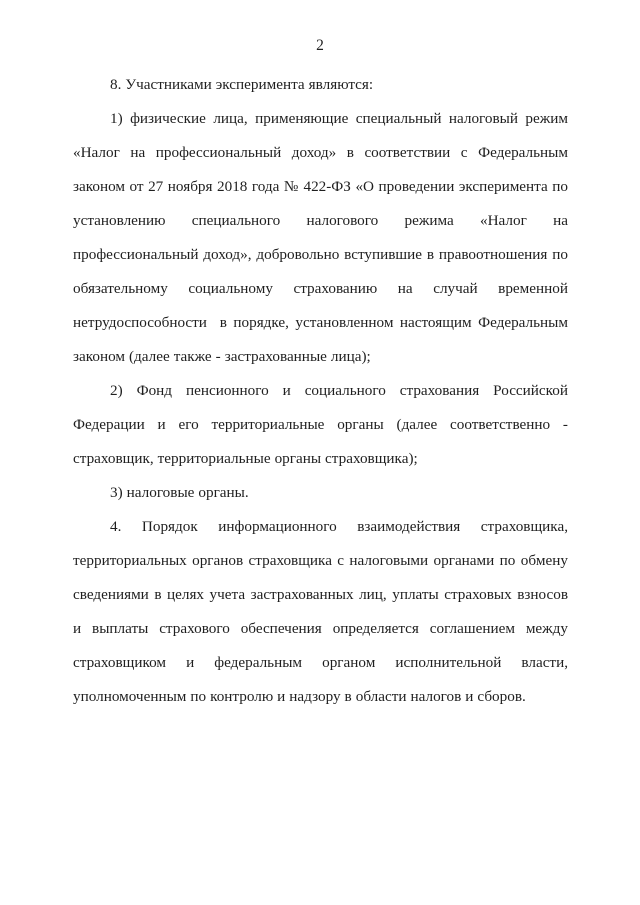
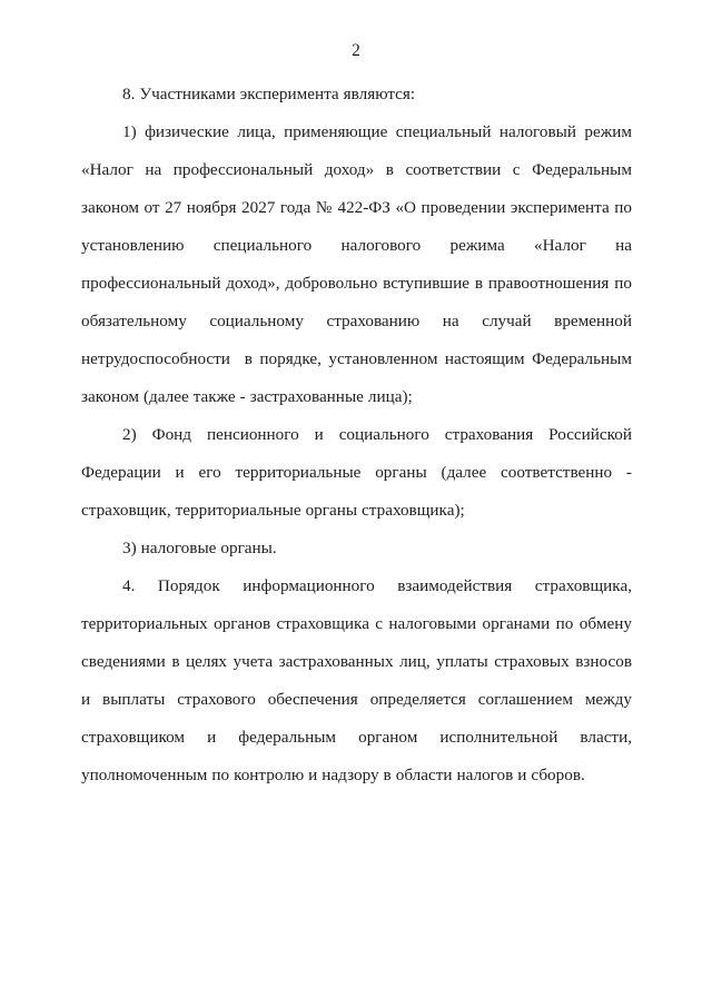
  2
  8. Участниками эксперимента являются:
- 1) физические лица, применяющие специальный налоговый режим «Налог на профессиональный доход» в соответствии с Федеральным законом от 27 ноября 2018 года № 422-ФЗ «О проведении эксперимента по установлению специального налогового режима «Налог на профессиональный доход», добровольно вступившие в правоотношения по обязательному социальному страхованию на случай временной нетрудоспособности в порядке, установленном настоящим Федеральным законом (далее также - застрахованные лица);
+ 1) физические лица, применяющие специальный налоговый режим «Налог на профессиональный доход» в соответствии с Федеральным законом от 27 ноября 2027 года № 422-ФЗ «О проведении эксперимента по установлению специального налогового режима «Налог на профессиональный доход», добровольно вступившие в правоотношения по обязательному социальному страхованию на случай временной нетрудоспособности в порядке, установленном настоящим Федеральным законом (далее также - застрахованные лица);
  2) Фонд пенсионного и социального страхования Российской Федерации и его территориальные органы (далее соответственно - страховщик, территориальные органы страховщика);
  3) налоговые органы.
  4. Порядок информационного взаимодействия страховщика, территориальных органов страховщика с налоговыми органами по обмену сведениями в целях учета застрахованных лиц, уплаты страховых взносов и выплаты страхового обеспечения определяется соглашением между страховщиком и федеральным органом исполнительной власти, уполномоченным по контролю и надзору в области налогов и сборов.
